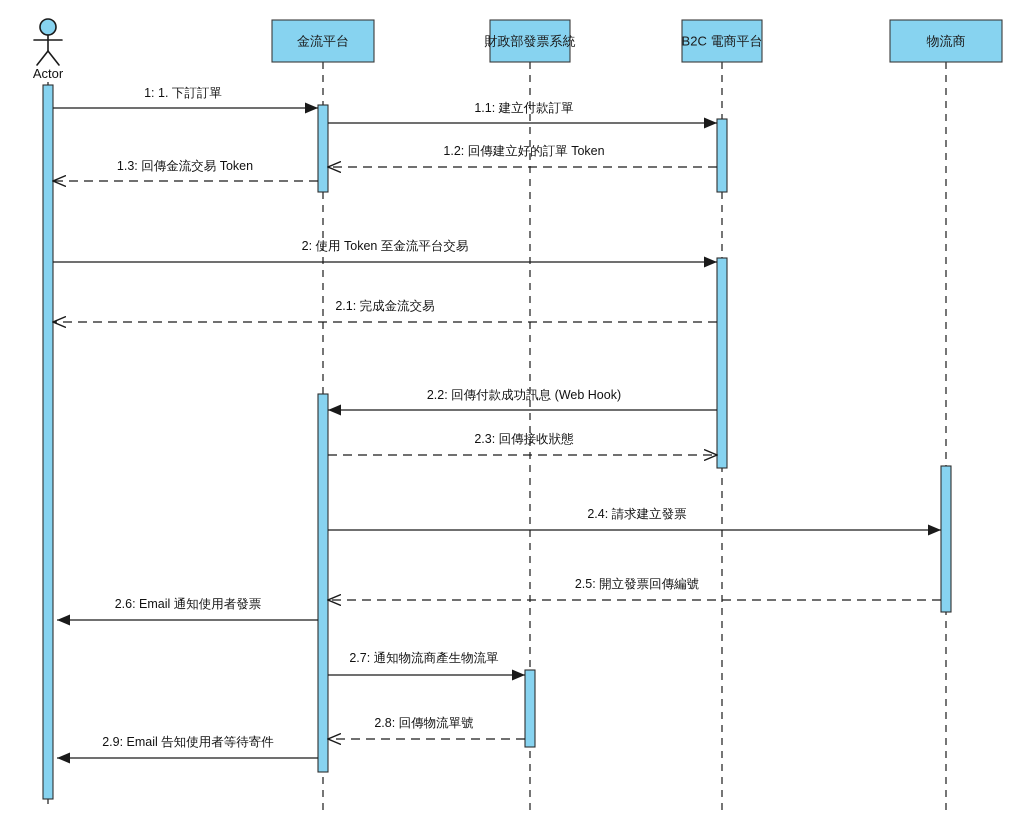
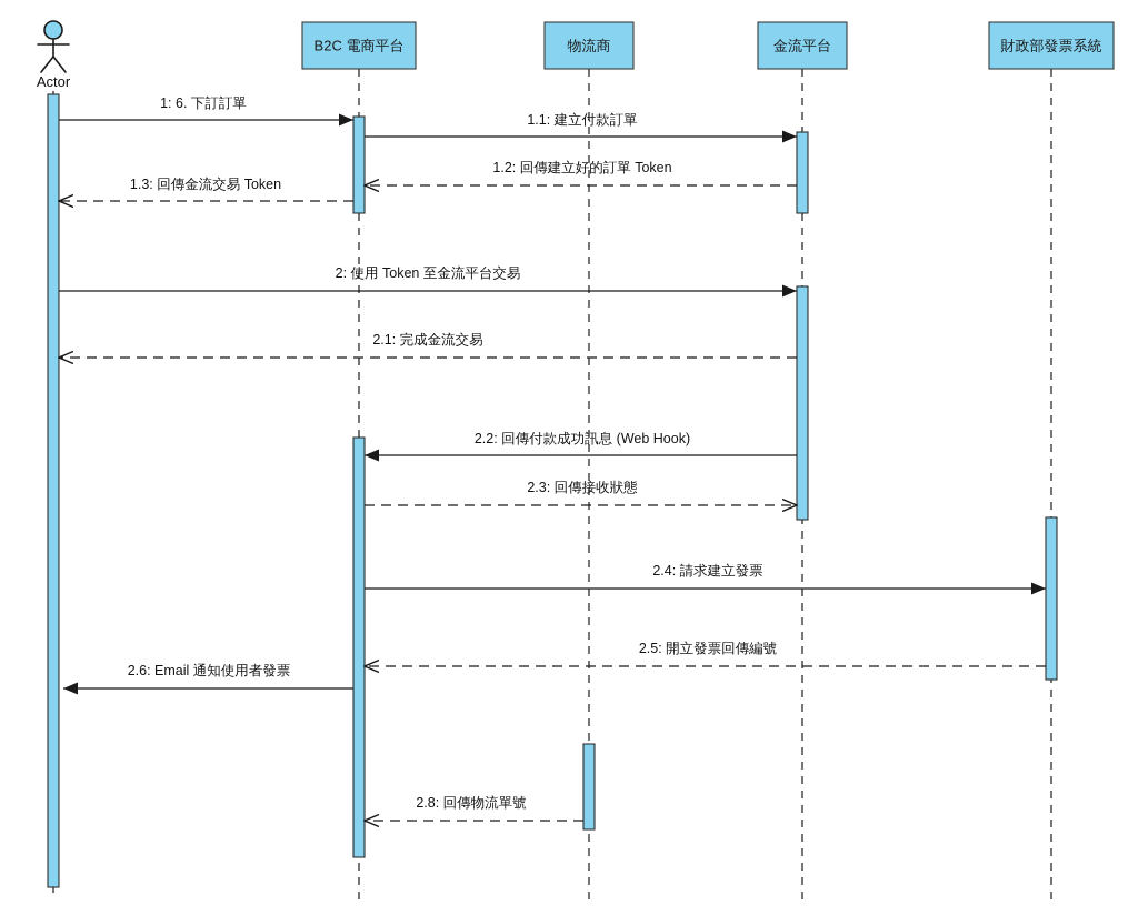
- 金流平台
+ B2C 電商平台
- 財政部發票系統
+ 物流商
- B2C 電商平台
+ 金流平台
- 物流商
+ 財政部發票系統
- 1: 1. 下訂訂單
+ 1: 6. 下訂訂單
  1.1: 建立付款訂單
  1.2: 回傳建立好的訂單 Token
  1.3: 回傳金流交易 Token
  2: 使用 Token 至金流平台交易
  2.1: 完成金流交易
  2.2: 回傳付款成功訊息 (Web Hook)
  2.3: 回傳接收狀態
  2.4: 請求建立發票
  2.5: 開立發票回傳編號
  2.6: Email 通知使用者發票
- 2.7: 通知物流商產生物流單
  2.8: 回傳物流單號
- 2.9: Email 告知使用者等待寄件
  Actor
